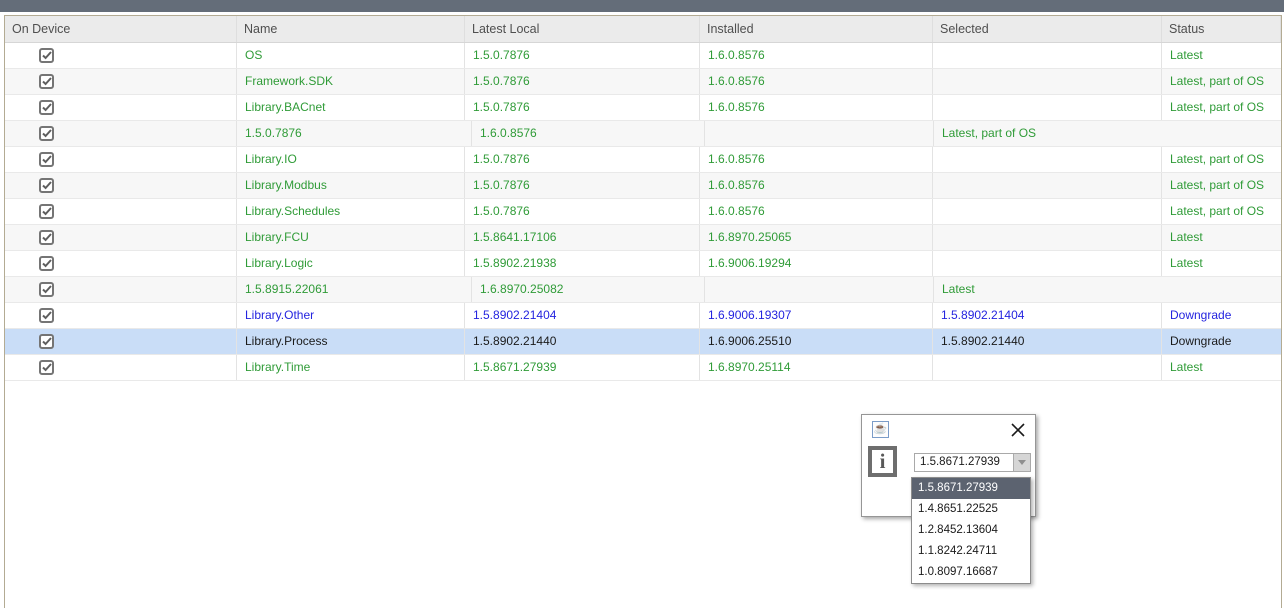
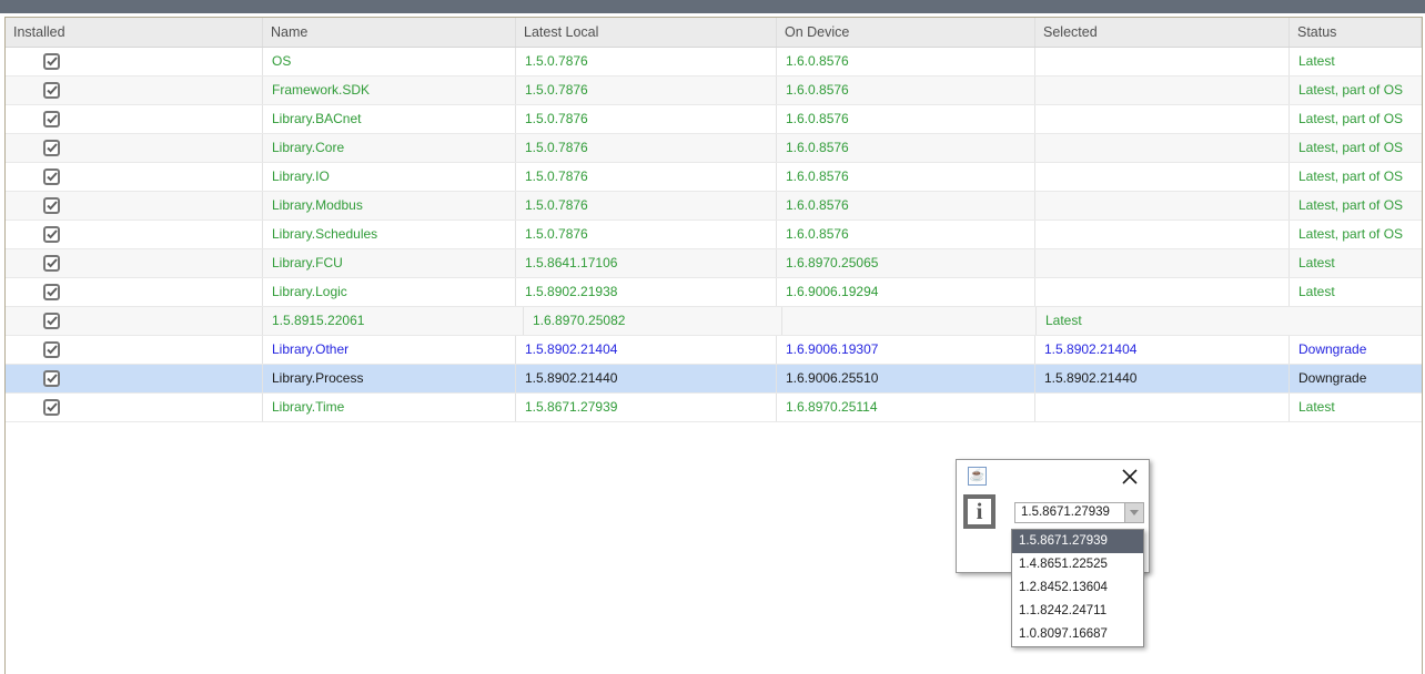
- On Device
+ Installed
  Name
  Latest Local
- Installed
+ On Device
  Selected
  Status
  OS
  1.5.0.7876
  1.6.0.8576
  Latest
  Framework.SDK
  1.5.0.7876
  1.6.0.8576
  Latest, part of OS
  Library.BACnet
  1.5.0.7876
  1.6.0.8576
  Latest, part of OS
+ Library.Core
  1.5.0.7876
  1.6.0.8576
  Latest, part of OS
  Library.IO
  1.5.0.7876
  1.6.0.8576
  Latest, part of OS
  Library.Modbus
  1.5.0.7876
  1.6.0.8576
  Latest, part of OS
  Library.Schedules
  1.5.0.7876
  1.6.0.8576
  Latest, part of OS
  Library.FCU
  1.5.8641.17106
  1.6.8970.25065
  Latest
  Library.Logic
  1.5.8902.21938
  1.6.9006.19294
  Latest
  1.5.8915.22061
  1.6.8970.25082
  Latest
  Library.Other
  1.5.8902.21404
  1.6.9006.19307
  1.5.8902.21404
  Downgrade
  Library.Process
  1.5.8902.21440
  1.6.9006.25510
  1.5.8902.21440
  Downgrade
  Library.Time
  1.5.8671.27939
  1.6.8970.25114
  Latest
  ☕
  i
  1.5.8671.27939
  1.5.8671.27939
  1.4.8651.22525
  1.2.8452.13604
  1.1.8242.24711
  1.0.8097.16687
